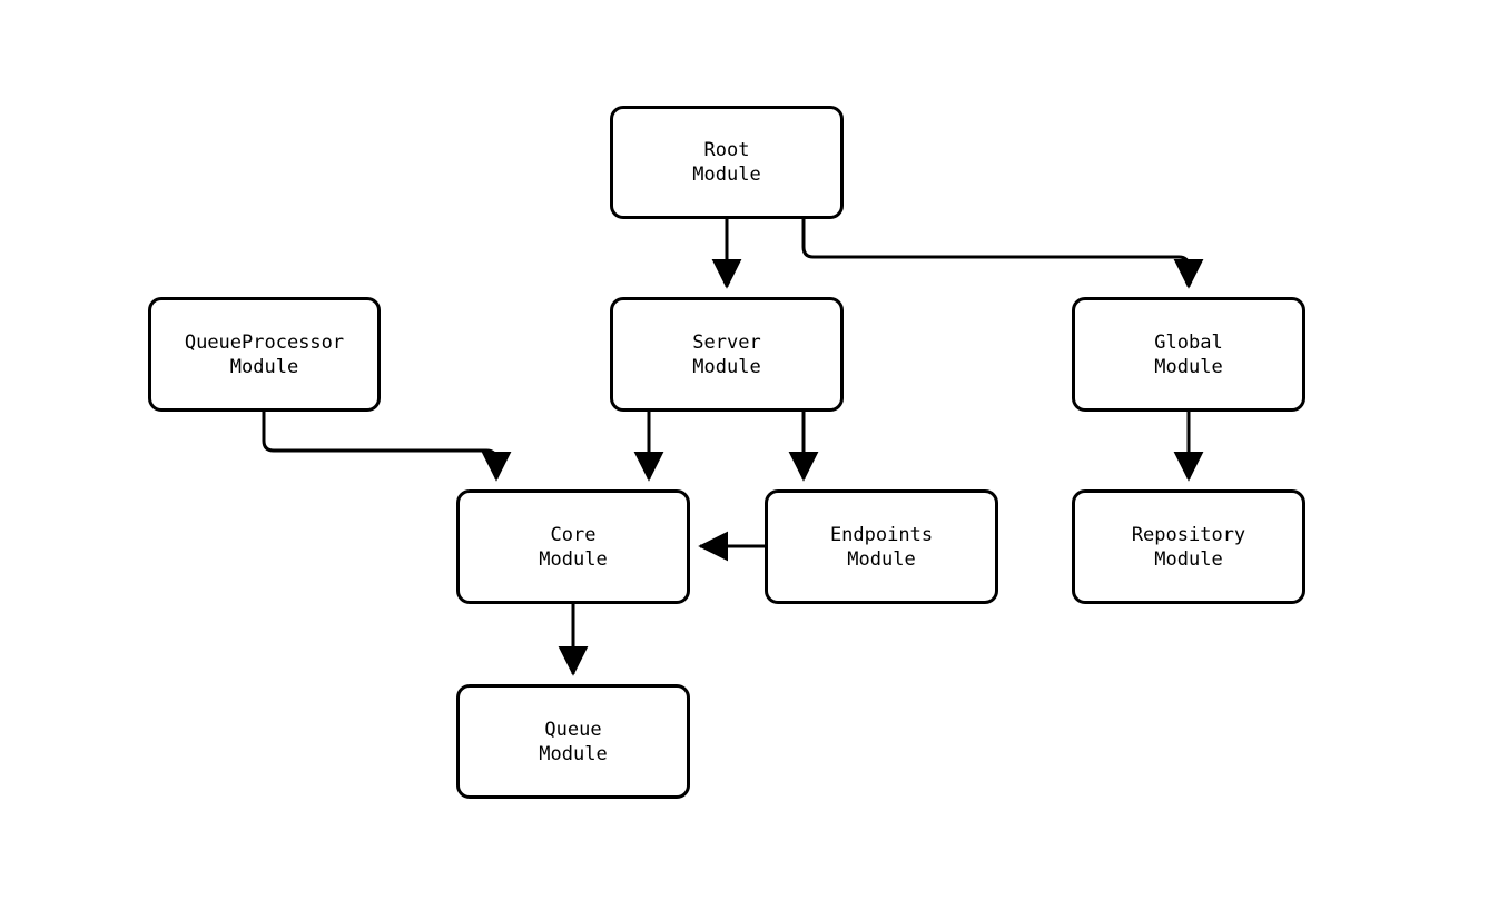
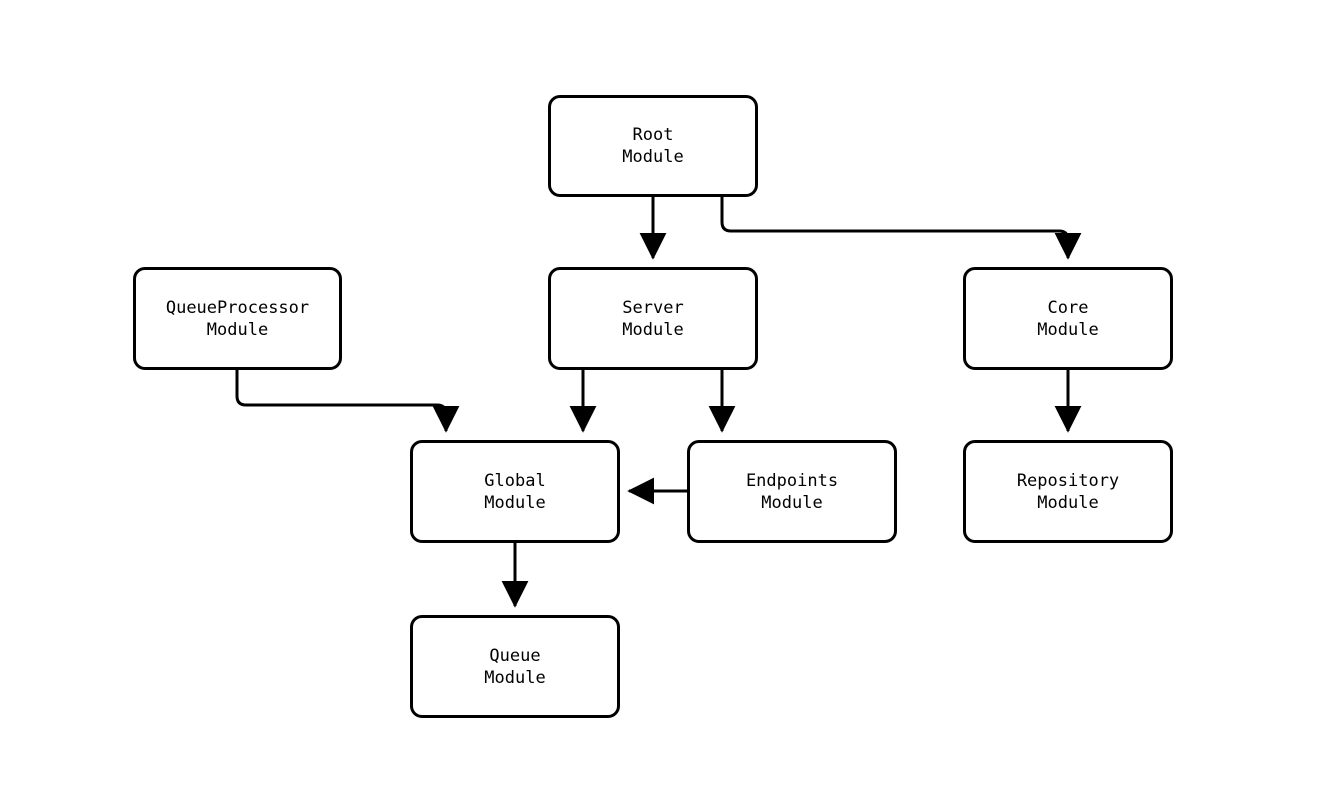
  Root
  Module
  QueueProcessor
  Module
  Server
  Module
- Global
+ Core
  Module
- Core
+ Global
  Module
  Endpoints
  Module
  Repository
  Module
  Queue
  Module
